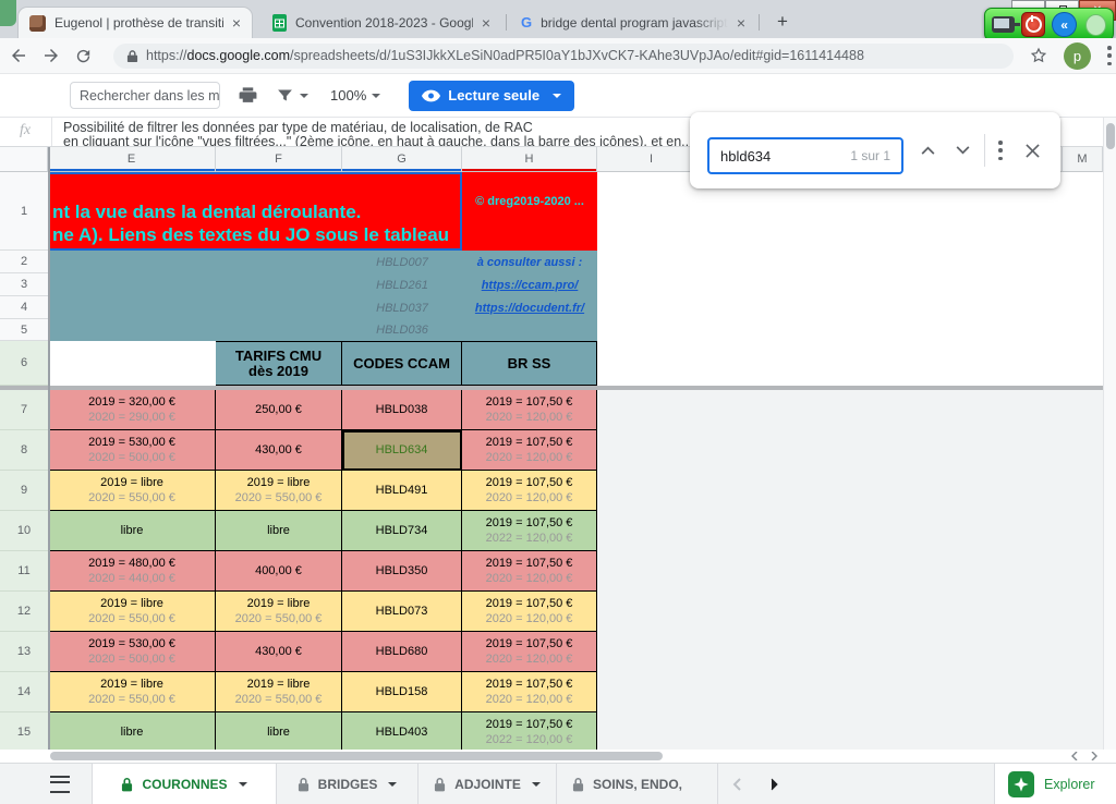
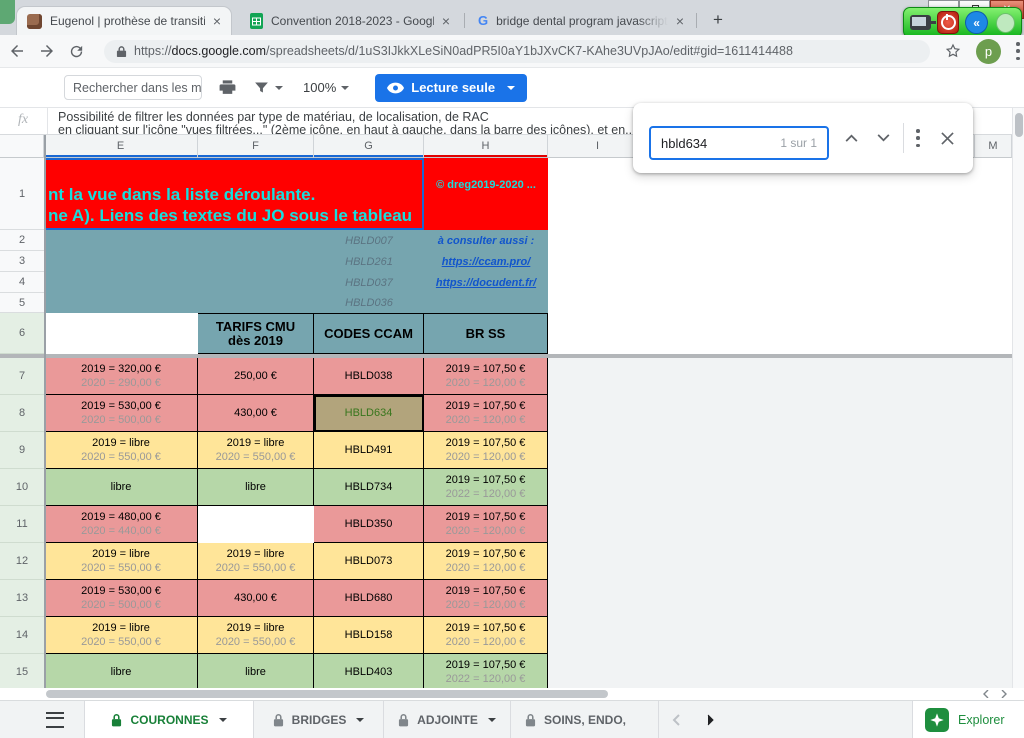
  Eugenol | prothèse de transiti
  ×
  Convention 2018-2023 - Googl
  ×
  G
  bridge dental program javascript
  ×
  +
  «
  https://docs.google.com/spreadsheets/d/1uS3IJkkXLeSiN0adPR5I0aY1bJXvCK7-KAhe3UVpJAo/edit#gid=1611414488
  p
  Rechercher dans les m
  100%
  Lecture seule
  fx
  Possibilité de filtrer les données par type de matériau, de localisation, de RAC
  en cliquant sur l'icône "vues filtrées..." (2ème icône, en haut à gauche, dans la barre des icônes), et en..
  E
  F
  G
  H
  I
  M
  1
  2
  3
  4
  5
  6
  7
  8
  9
  10
  11
  12
  13
  14
  15
- nt la vue dans la dental déroulante.
+ nt la vue dans la liste déroulante.
  ne A). Liens des textes du JO sous le tableau
  © dreg2019-2020 ...
  HBLD007
  à consulter aussi :
  HBLD261
  https://ccam.pro/
  HBLD037
  https://docudent.fr/
  HBLD036
  TARIFS CMU
  dès 2019
  CODES CCAM
  BR SS
  2019 = 320,00 €
  2020 = 290,00 €
  250,00 €
  2019 = 107,50 €
  2020 = 120,00 €
  HBLD038
  2019 = 530,00 €
  2020 = 500,00 €
  430,00 €
  2019 = 107,50 €
  2020 = 120,00 €
  HBLD634
  2019 = libre
  2020 = 550,00 €
  2019 = libre
  2020 = 550,00 €
  2019 = 107,50 €
  2020 = 120,00 €
  HBLD491
  libre
  libre
  2019 = 107,50 €
  2022 = 120,00 €
  HBLD734
  2019 = 480,00 €
  2020 = 440,00 €
- 400,00 €
  2019 = 107,50 €
  2020 = 120,00 €
  HBLD350
  2019 = libre
  2020 = 550,00 €
  2019 = libre
  2020 = 550,00 €
  2019 = 107,50 €
  2020 = 120,00 €
  HBLD073
  2019 = 530,00 €
  2020 = 500,00 €
  430,00 €
  2019 = 107,50 €
  2020 = 120,00 €
  HBLD680
  2019 = libre
  2020 = 550,00 €
  2019 = libre
  2020 = 550,00 €
  2019 = 107,50 €
  2020 = 120,00 €
  HBLD158
  libre
  libre
  2019 = 107,50 €
  2022 = 120,00 €
  HBLD403
  hbld634
  1 sur 1
  COURONNES
  BRIDGES
  ADJOINTE
  SOINS, ENDO,
  Explorer
